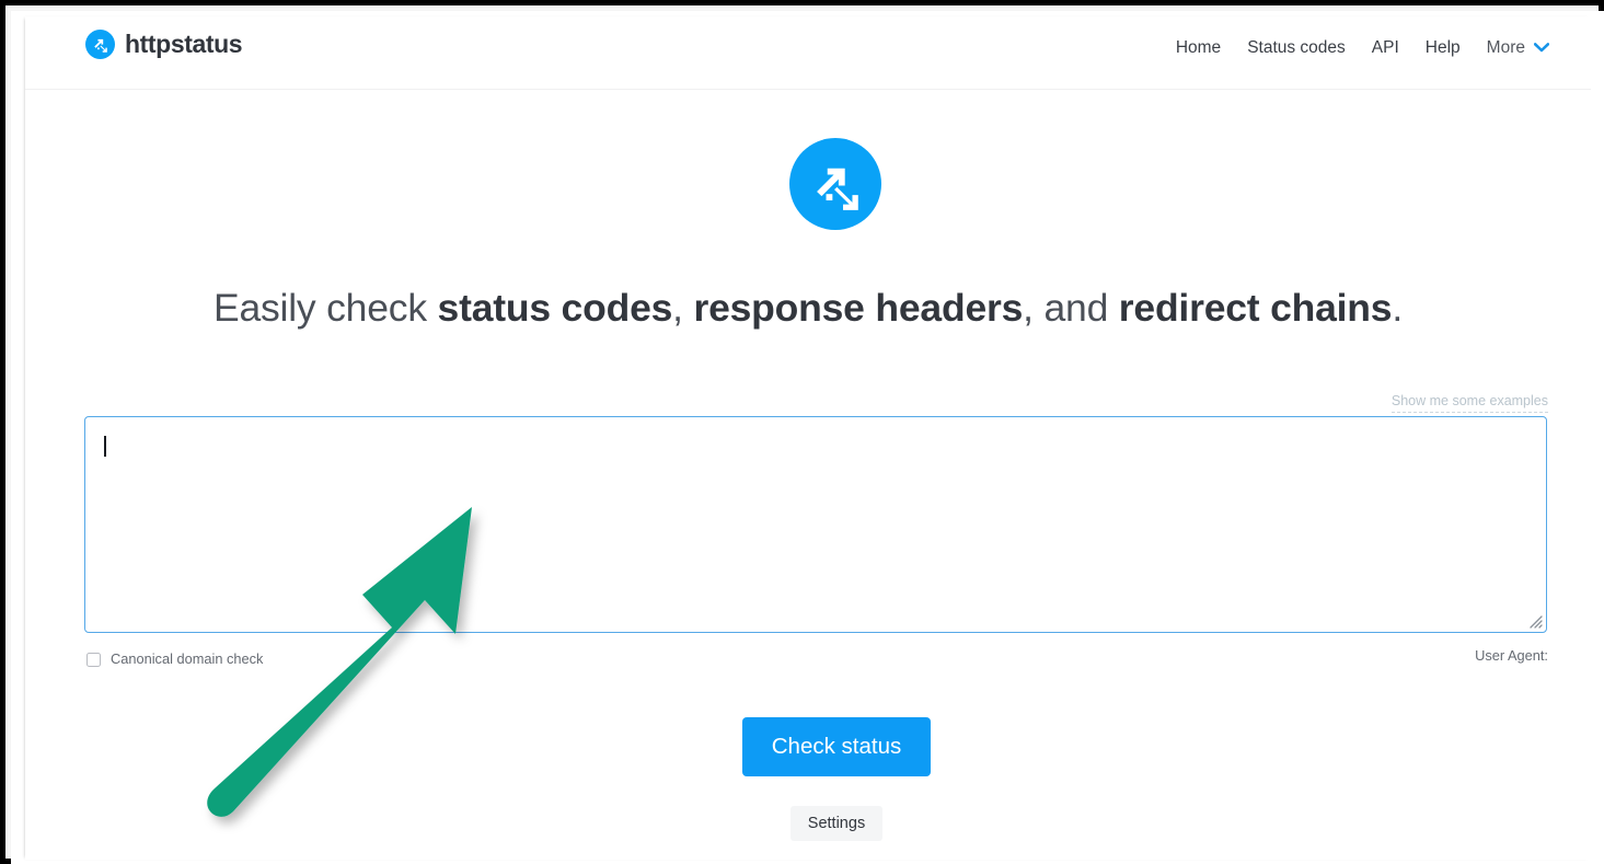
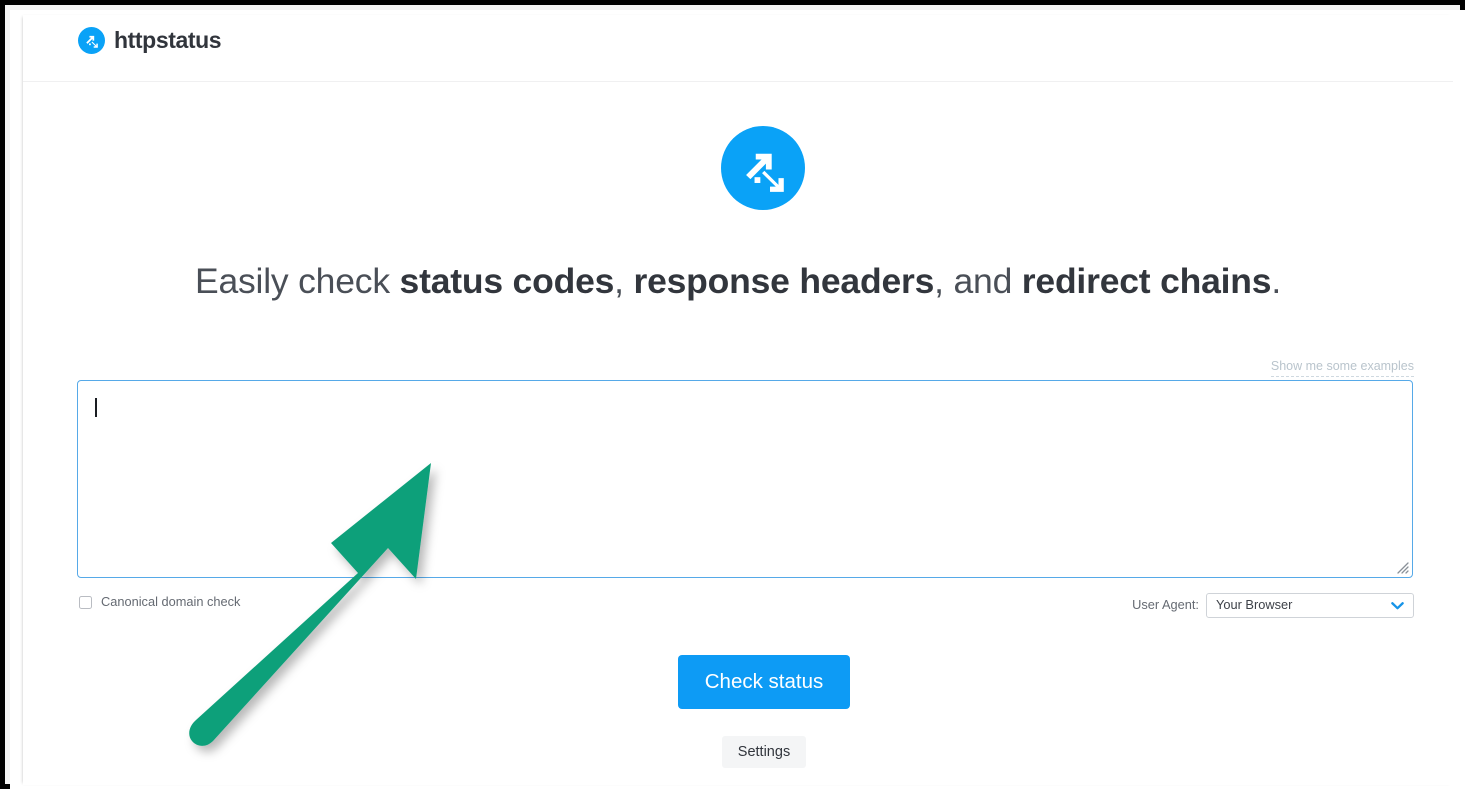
  httpstatus
- Home
- Status codes
- API
- Help
- More
  Easily check status codes, response headers, and redirect chains.
  Show me some examples
  Canonical domain check
  User Agent:
+ Your Browser
  Check status
  Settings
